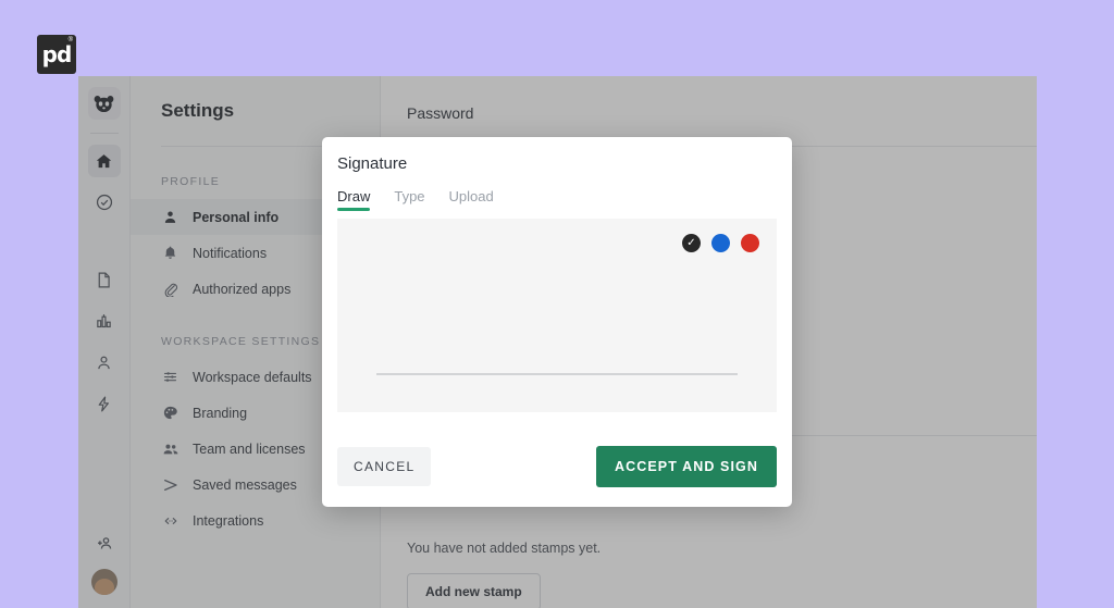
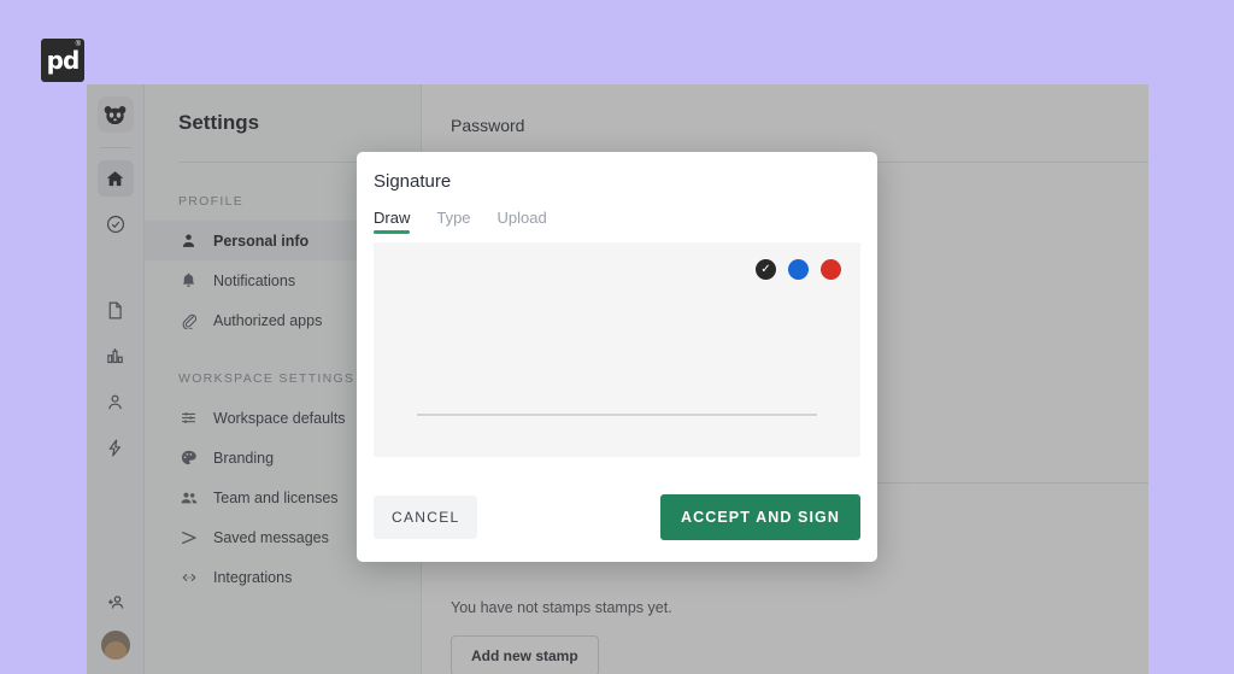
  pd
  Settings
  PROFILE
  Personal info
  Notifications
  Authorized apps
  WORKSPACE SETTINGS
  Workspace defaults
  Branding
  Team and licenses
  Saved messages
  Integrations
  Password
- You have not added stamps yet.
+ You have not stamps stamps yet.
  Add new stamp
  Signature
  Draw
  Type
  Upload
  ✓
  CANCEL
  ACCEPT AND SIGN
